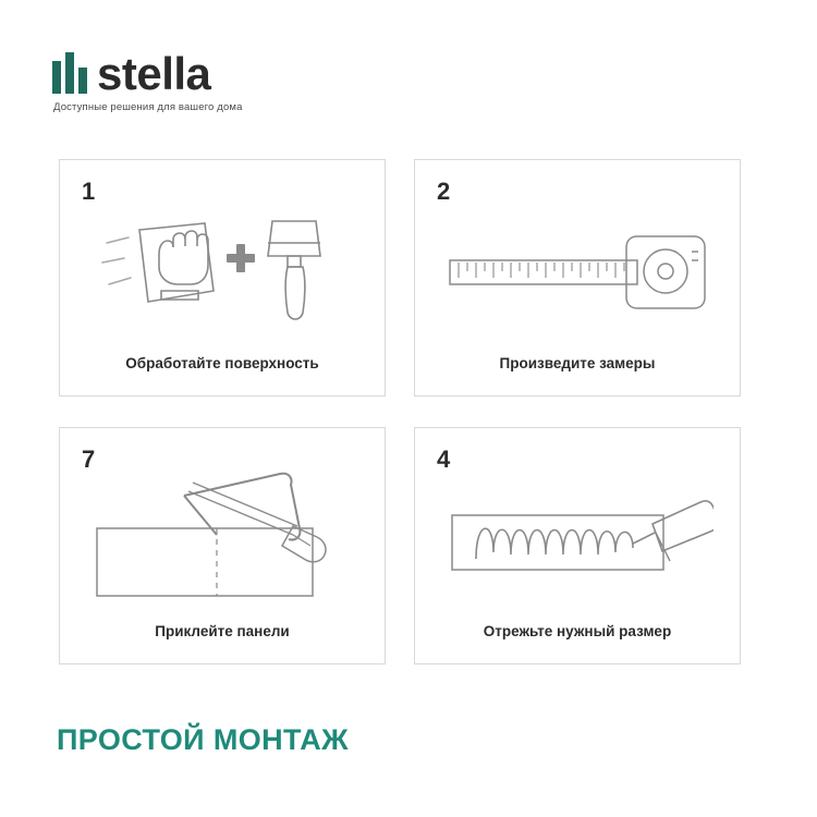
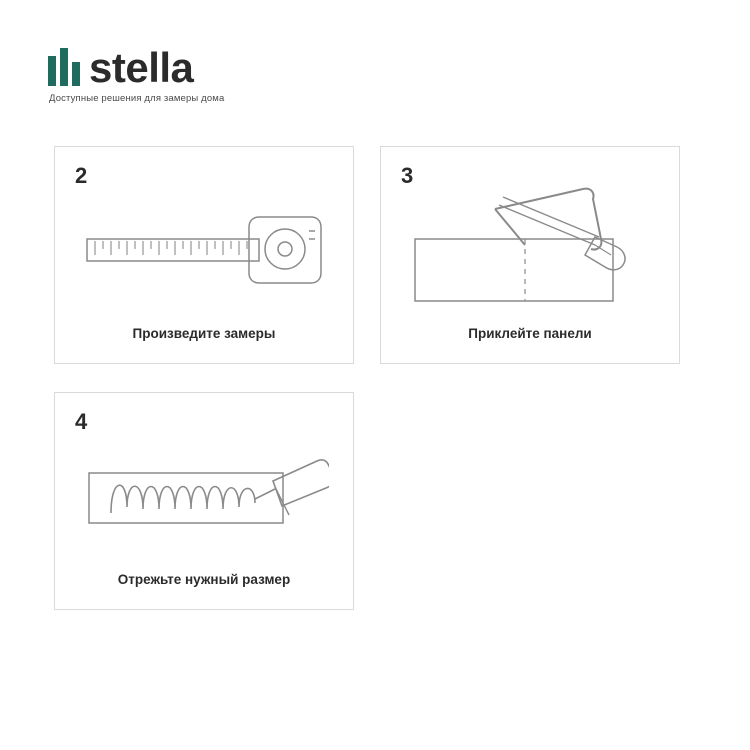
  stella
- Доступные решения для вашего дома
+ Доступные решения для замеры дома
- 1
- Обработайте поверхность
  2
  Произведите замеры
- 7
+ 3
  Приклейте панели
  4
  Отрежьте нужный размер
- ПРОСТОЙ МОНТАЖ
